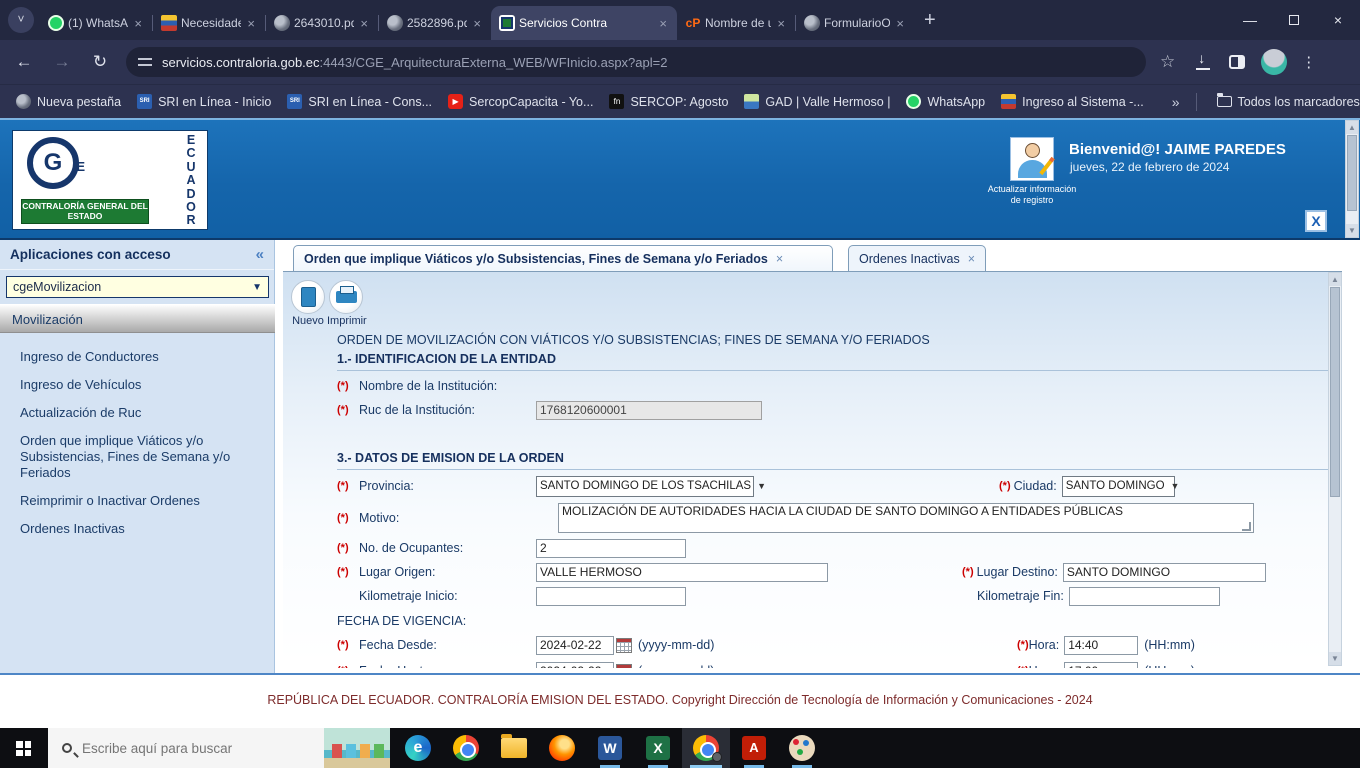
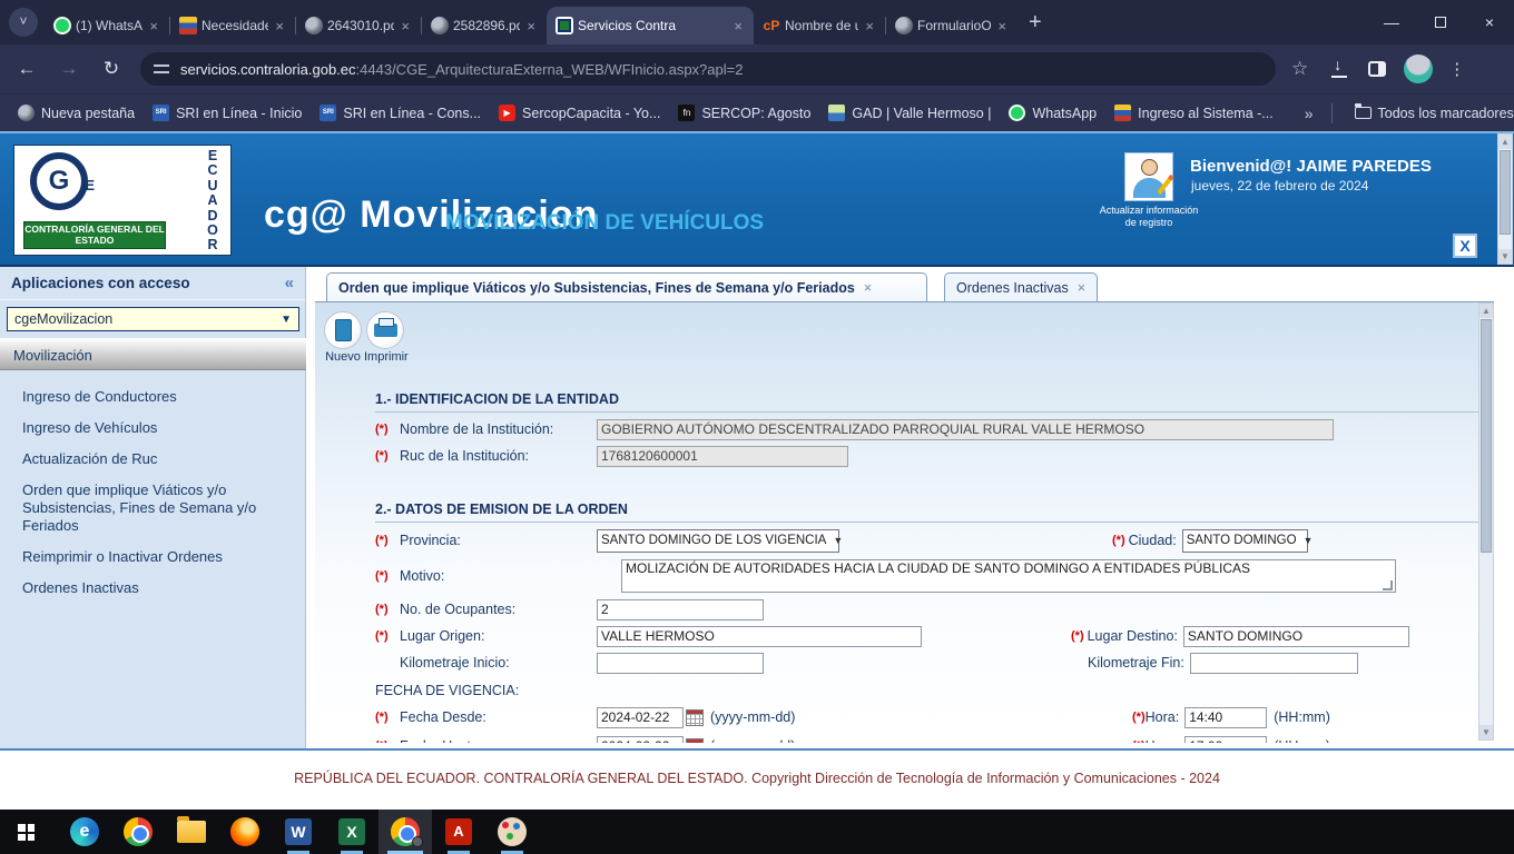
  ˅
  (1) WhatsA
  ×
  Necesidade
  ×
  2643010.pd
  ×
  2582896.pd
  ×
  Servicios Contra
  ×
  cP
  Nombre de u
  ×
  FormularioO
  ×
  +
  —
  ×
  ←
  →
  ↻
  servicios.contraloria.gob.ec:4443/CGE_ArquitecturaExterna_WEB/WFInicio.aspx?apl=2
  ☆
  ⋮
  Nueva pestaña
  SRI en Línea - Inicio
  SRI en Línea - Cons...
  ▶
  SercopCapacita - Yo...
  fn
  SERCOP: Agosto
  GAD | Valle Hermoso |
  WhatsApp
  Ingreso al Sistema -...
  »
  Todos los marcadores
  G
  E
  CONTRALORÍA GENERAL DEL ESTADO
  E
  C
  U
  A
  D
  O
  R
+ cg@ Movilizacion
+ MOVILIZACIÓN DE VEHÍCULOS
  Actualizar información de registro
  Bienvenid@! JAIME PAREDES
  jueves, 22 de febrero de 2024
  X
  ▲
  ▼
  Aplicaciones con acceso
  «
  cgeMovilizacion
  ▼
  Movilización
  Ingreso de Conductores
  Ingreso de Vehículos
  Actualización de Ruc
  Orden que implique Viáticos y/o Subsistencias, Fines de Semana y/o Feriados
  Reimprimir o Inactivar Ordenes
  Ordenes Inactivas
  Orden que implique Viáticos y/o Subsistencias, Fines de Semana y/o Feriados
  ×
  Ordenes Inactivas
  ×
  Nuevo
  Imprimir
- ORDEN DE MOVILIZACIÓN CON VIÁTICOS Y/O SUBSISTENCIAS; FINES DE SEMANA Y/O FERIADOS
  1.- IDENTIFICACION DE LA ENTIDAD
  (*)
  Nombre de la Institución:
+ GOBIERNO AUTÓNOMO DESCENTRALIZADO PARROQUIAL RURAL VALLE HERMOSO
  (*)
  Ruc de la Institución:
  1768120600001
- 3.- DATOS DE EMISION DE LA ORDEN
+ 2.- DATOS DE EMISION DE LA ORDEN
  (*)
  Provincia:
- SANTO DOMINGO DE LOS TSACHILAS
+ SANTO DOMINGO DE LOS VIGENCIA
  ▼
  (*)
  Ciudad:
  SANTO DOMINGO
  ▼
  (*)
  Motivo:
  MOLIZACIÓN DE AUTORIDADES HACIA LA CIUDAD DE SANTO DOMINGO A ENTIDADES PÚBLICAS
  (*)
  No. de Ocupantes:
  2
  (*)
  Lugar Origen:
  VALLE HERMOSO
  (*)
  Lugar Destino:
  SANTO DOMINGO
  Kilometraje Inicio:
  Kilometraje Fin:
  FECHA DE VIGENCIA:
  (*)
  Fecha Desde:
  2024-02-22
  (yyyy-mm-dd)
  (*)
  Hora:
  14:40
  (HH:mm)
  ▲
  ▼
- REPÚBLICA DEL ECUADOR. CONTRALORÍA EMISION DEL ESTADO. Copyright Dirección de Tecnología de Información y Comunicaciones - 2024
+ REPÚBLICA DEL ECUADOR. CONTRALORÍA GENERAL DEL ESTADO. Copyright Dirección de Tecnología de Información y Comunicaciones - 2024
- Escribe aquí para buscar
  e
  W
  X
  A
